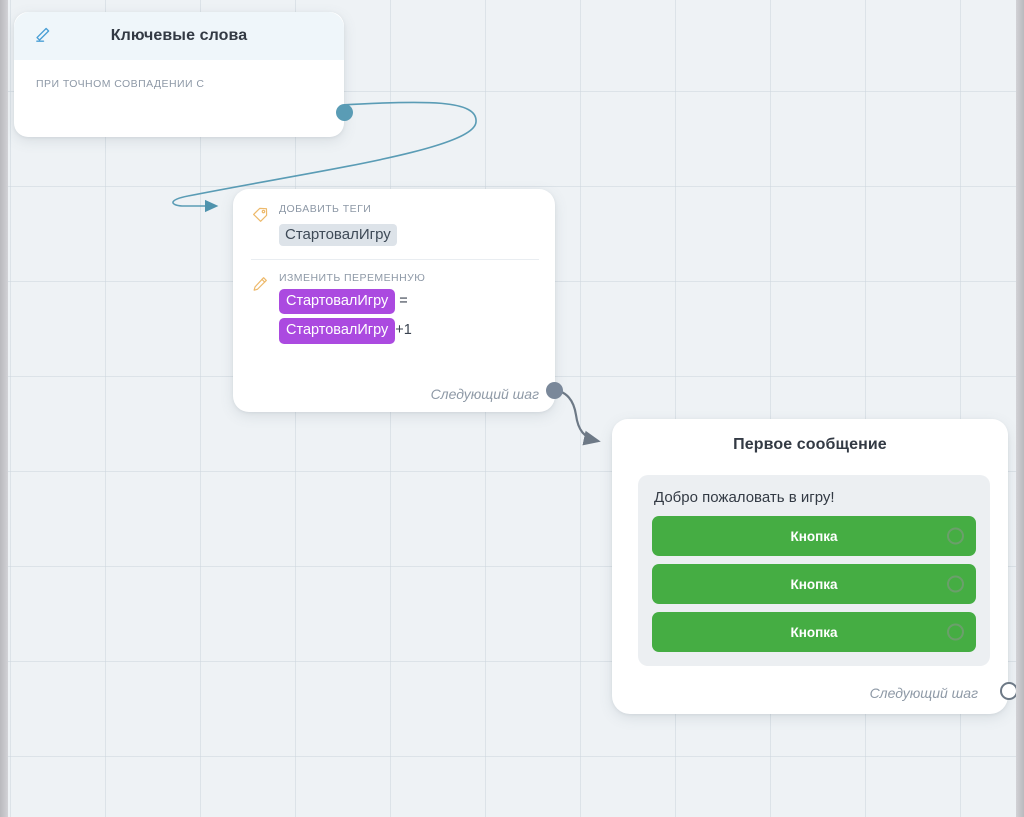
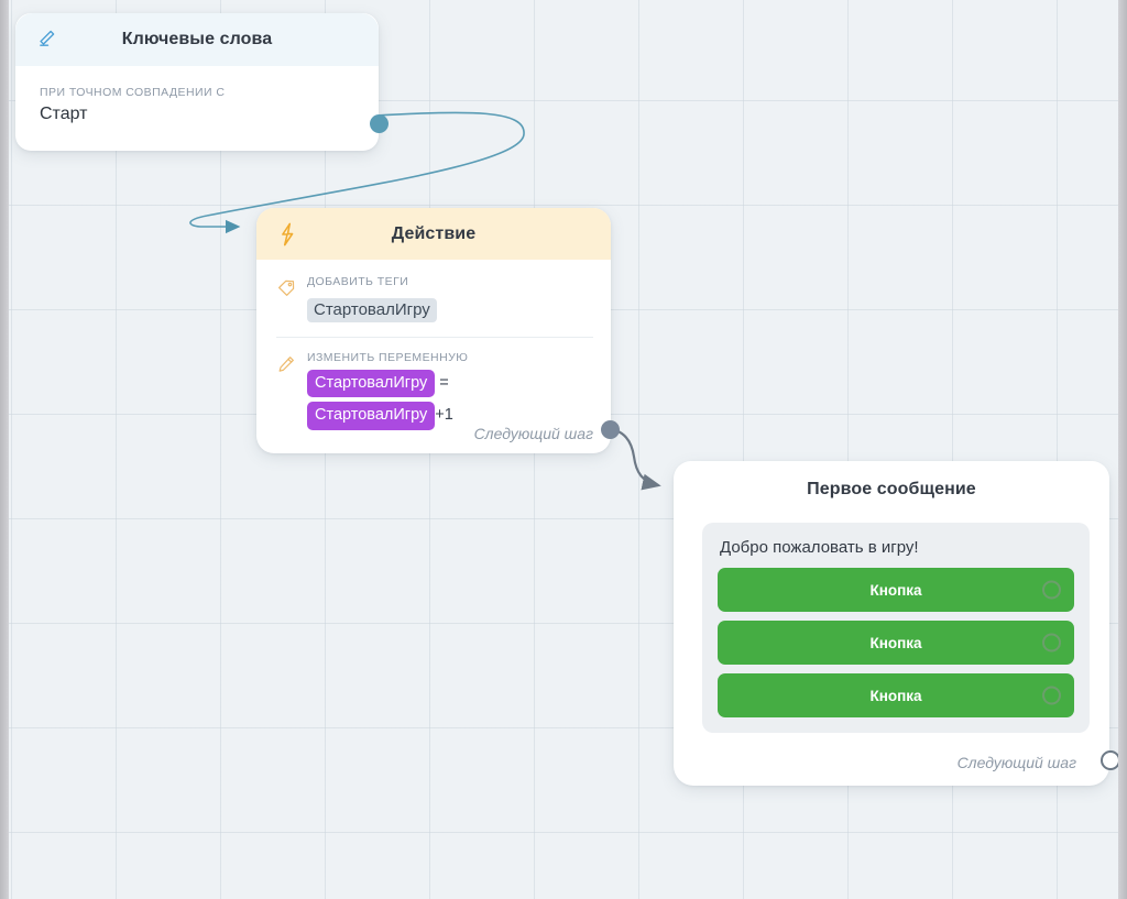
  Ключевые слова
  ПРИ ТОЧНОМ СОВПАДЕНИИ С
+ Старт
+ Действие
  ДОБАВИТЬ ТЕГИ
  СтартовалИгру
  ИЗМЕНИТЬ ПЕРЕМЕННУЮ
  СтартовалИгру =
  СтартовалИгру +1
  Следующий шаг
  Первое сообщение
  Добро пожаловать в игру!
  Кнопка
  Кнопка
  Кнопка
  Следующий шаг
